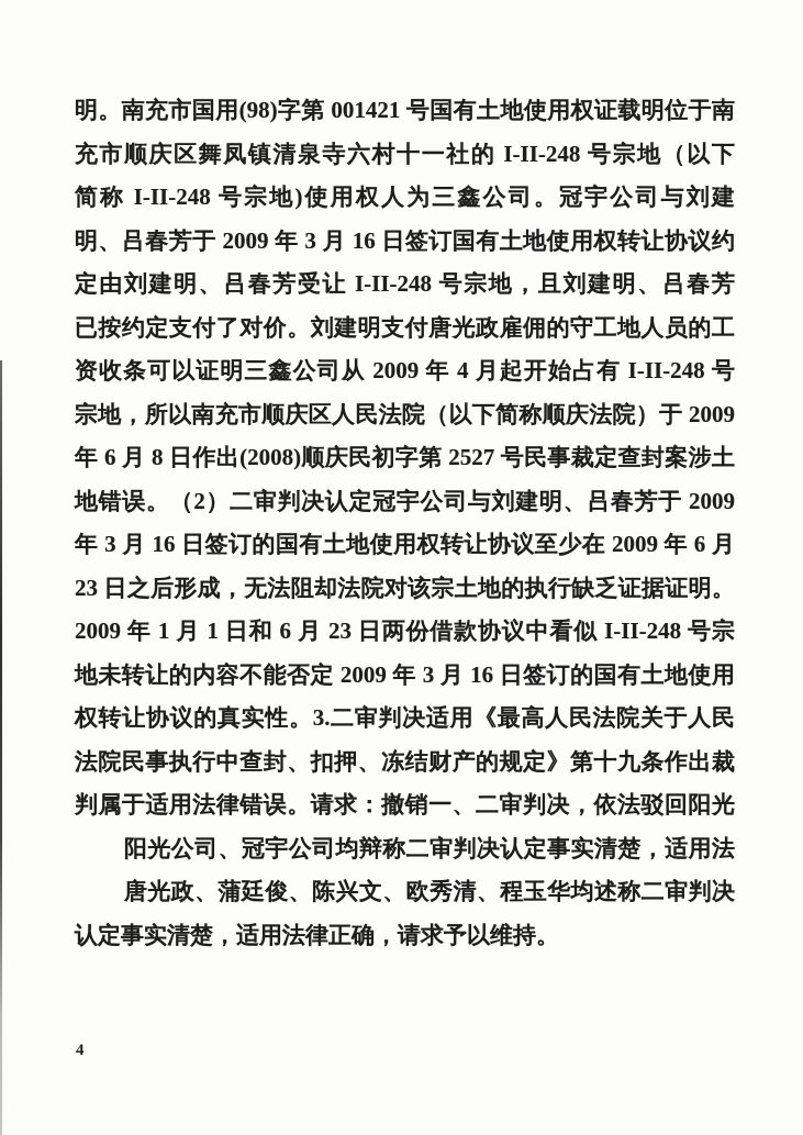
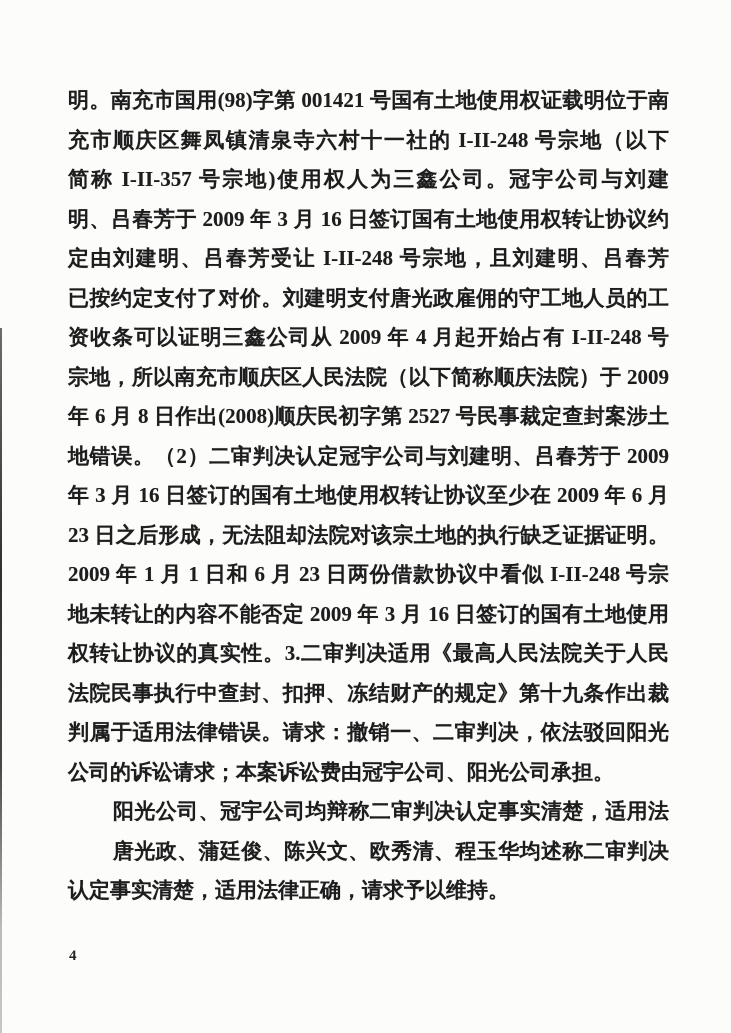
  明。南充市国用(98)字第 001421 号国有土地使用权证载明位于南
  充市顺庆区舞凤镇清泉寺六村十一社的 I-II-248 号宗地（以下
- 简称 I-II-248 号宗地)使用权人为三鑫公司。冠宇公司与刘建
+ 简称 I-II-357 号宗地)使用权人为三鑫公司。冠宇公司与刘建
  明、吕春芳于 2009 年 3 月 16 日签订国有土地使用权转让协议约
  定由刘建明、吕春芳受让 I-II-248 号宗地，且刘建明、吕春芳
  已按约定支付了对价。刘建明支付唐光政雇佣的守工地人员的工
  资收条可以证明三鑫公司从 2009 年 4 月起开始占有 I-II-248 号
  宗地，所以南充市顺庆区人民法院（以下简称顺庆法院）于 2009
  年 6 月 8 日作出(2008)顺庆民初字第 2527 号民事裁定查封案涉土
  地错误。（2）二审判决认定冠宇公司与刘建明、吕春芳于 2009
  年 3 月 16 日签订的国有土地使用权转让协议至少在 2009 年 6 月
  23 日之后形成，无法阻却法院对该宗土地的执行缺乏证据证明。
  2009 年 1 月 1 日和 6 月 23 日两份借款协议中看似 I-II-248 号宗
  地未转让的内容不能否定 2009 年 3 月 16 日签订的国有土地使用
  权转让协议的真实性。3.二审判决适用《最高人民法院关于人民
  法院民事执行中查封、扣押、冻结财产的规定》第十九条作出裁
  判属于适用法律错误。请求：撤销一、二审判决，依法驳回阳光
+ 公司的诉讼请求；本案诉讼费由冠宇公司、阳光公司承担。
  阳光公司、冠宇公司均辩称二审判决认定事实清楚，适用法
  唐光政、蒲廷俊、陈兴文、欧秀清、程玉华均述称二审判决
  认定事实清楚，适用法律正确，请求予以维持。
  4
